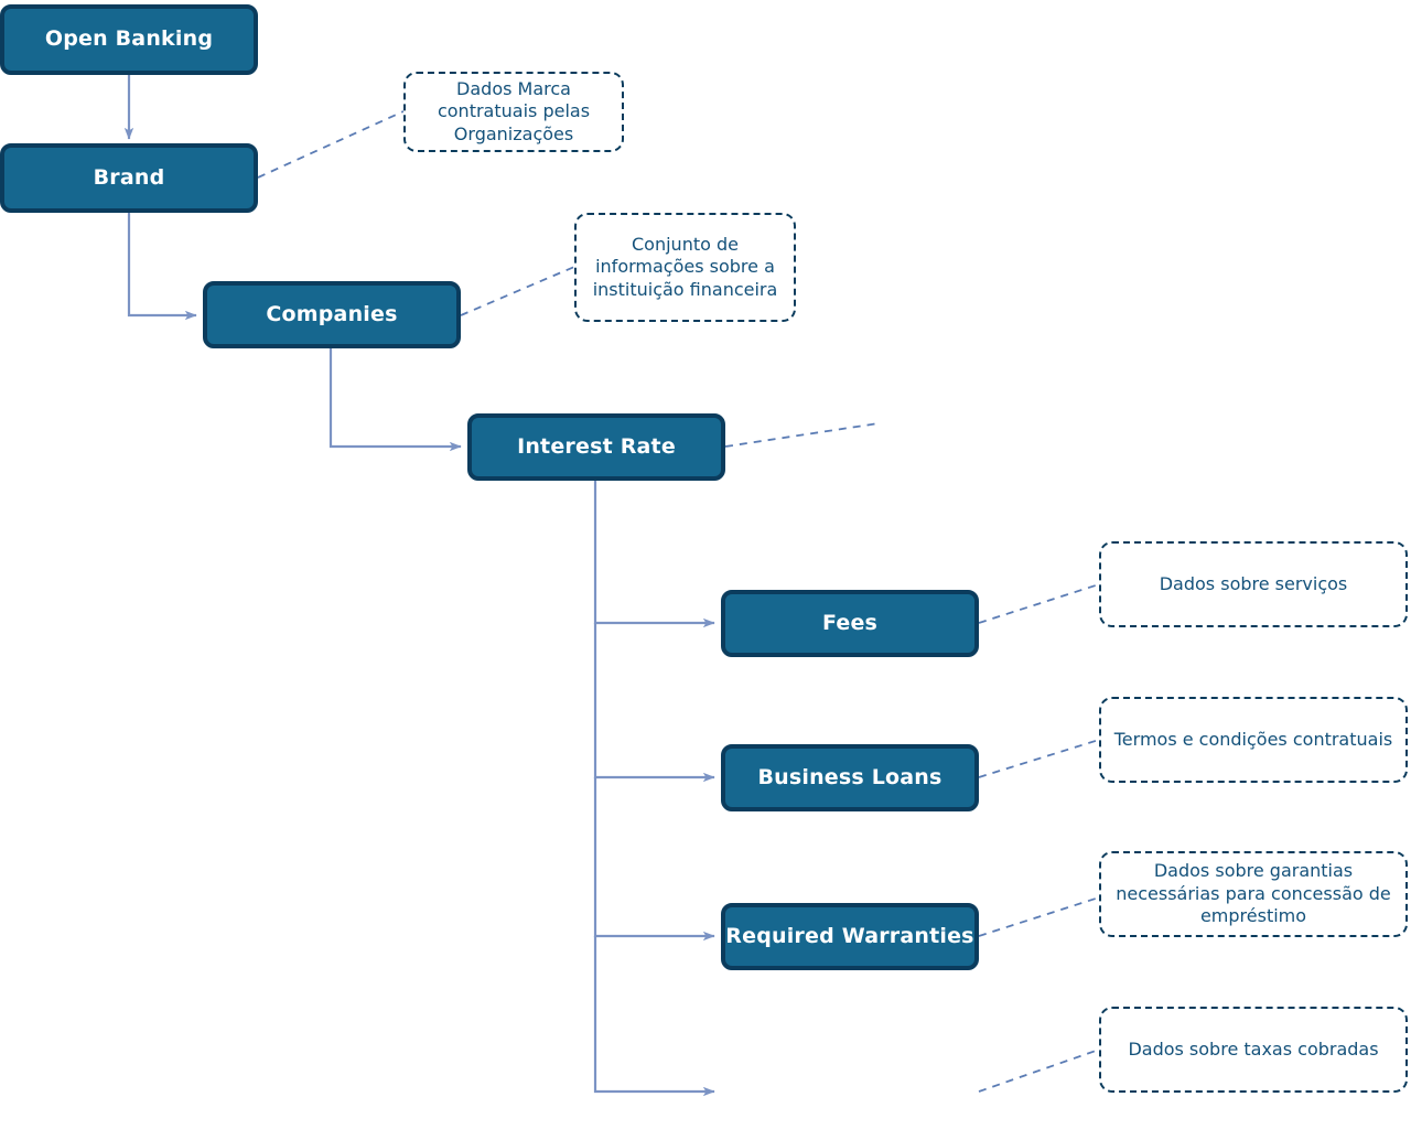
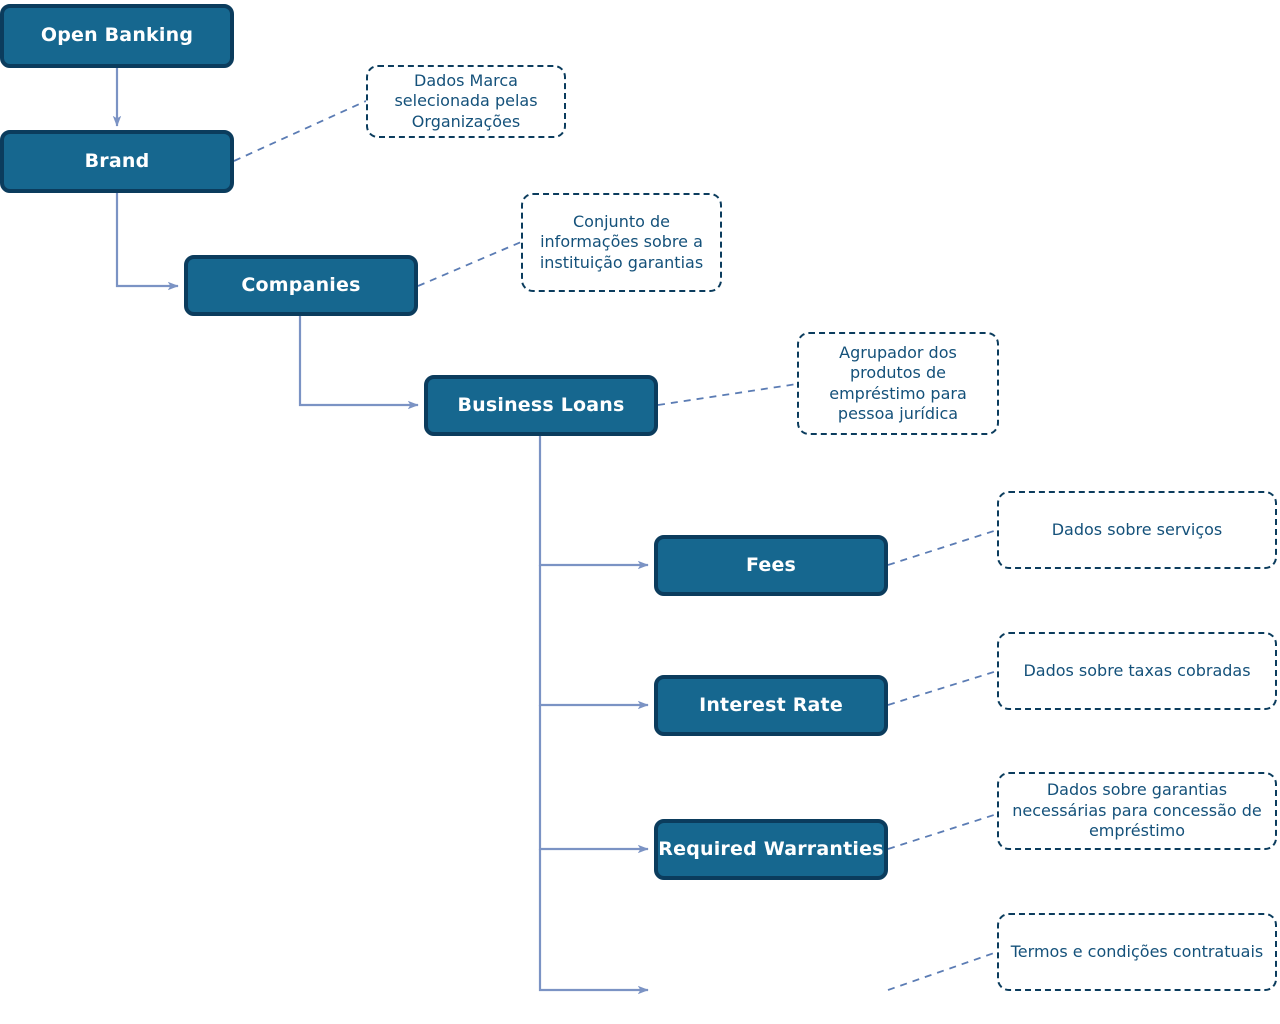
  Open Banking
  Brand
  Companies
- Interest Rate
+ Business Loans
  Fees
- Business Loans
+ Interest Rate
  Required Warranties
- Dados Marca contratuais pelas Organizações
+ Dados Marca selecionada pelas Organizações
- Conjunto de informações sobre a instituição financeira
+ Conjunto de informações sobre a instituição garantias
+ Agrupador dos produtos de empréstimo para pessoa jurídica
  Dados sobre serviços
- Termos e condições contratuais
+ Dados sobre taxas cobradas
  Dados sobre garantias necessárias para concessão de empréstimo
- Dados sobre taxas cobradas
+ Termos e condições contratuais
